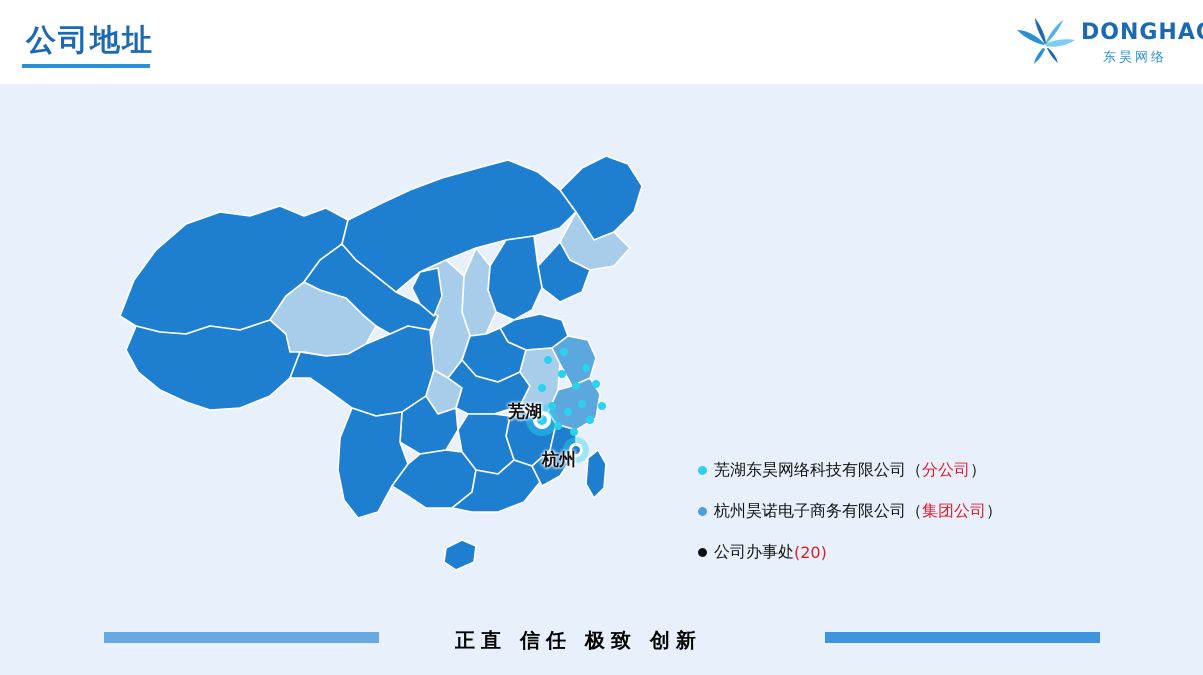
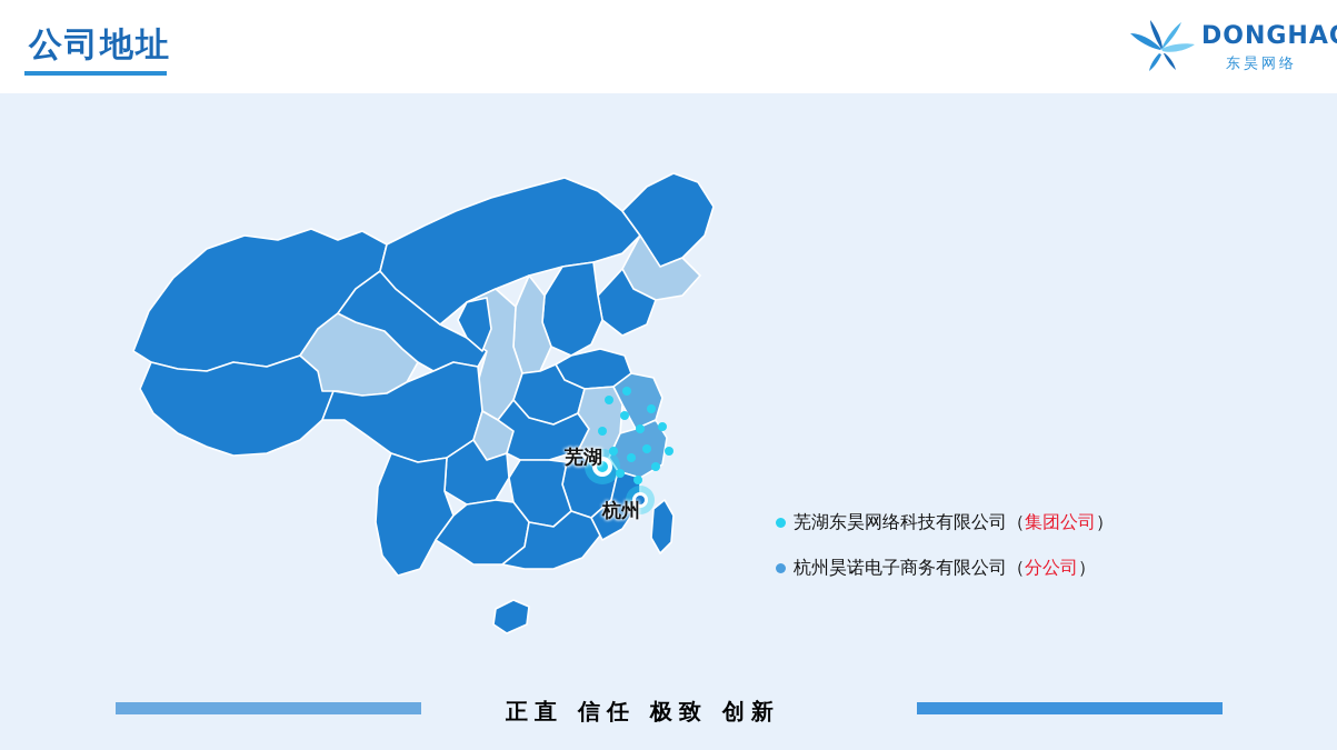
  公司地址
  DONGHA
  东昊网络
  芜湖
  杭州
  芜湖东昊网络科技有限公司（
- 分公司
+ 集团公司
  ）
  杭州昊诺电子商务有限公司（
- 集团公司
+ 分公司
  ）
- 公司办事处
- (20)
  正直 信任 极致 创新
